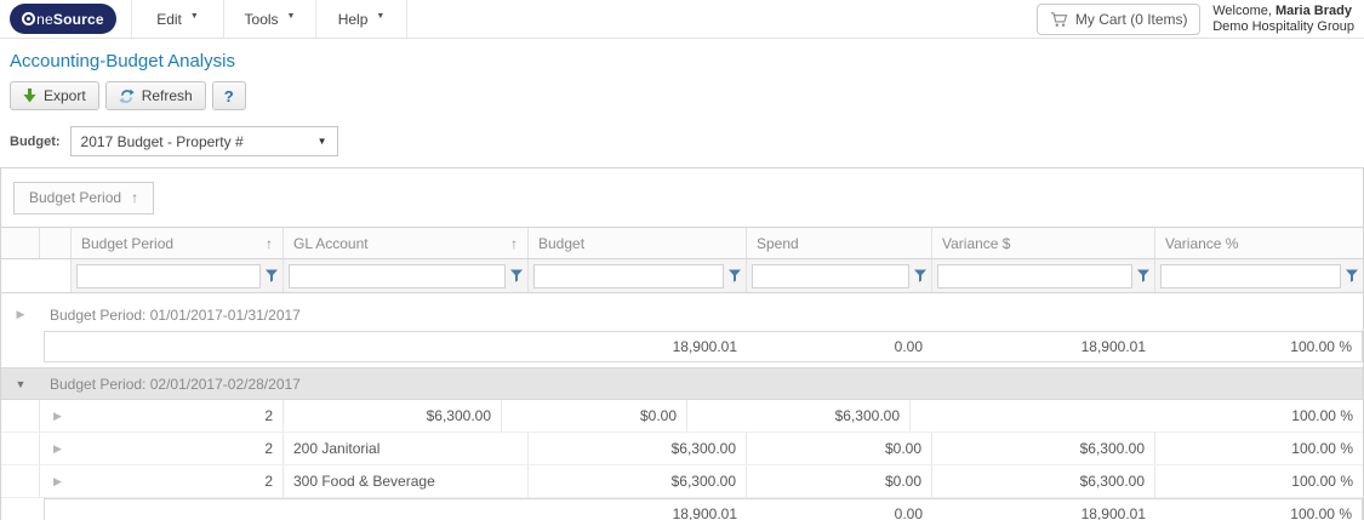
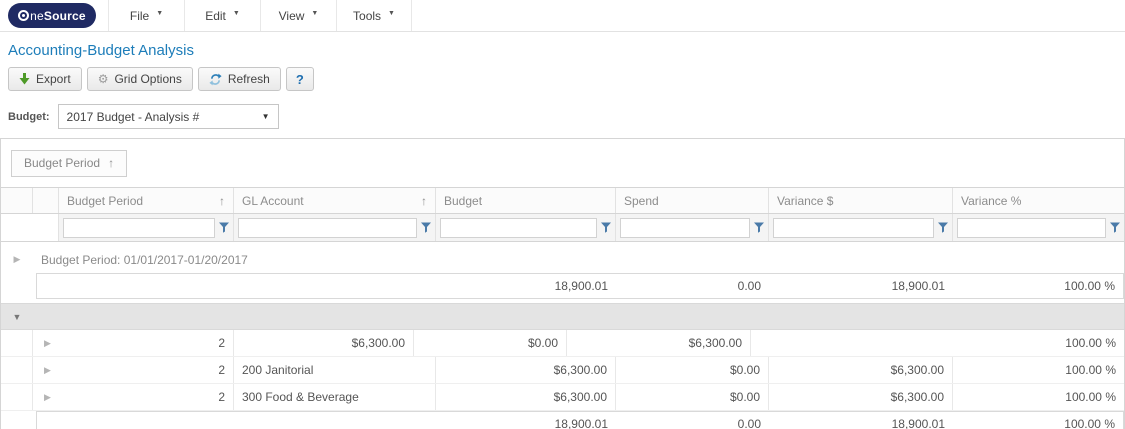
  ne
  Source
+ File
  Edit
+ View
  Tools
- Help
- My Cart (0 Items)
- Welcome, Maria Brady
- Demo Hospitality Group
  Accounting-Budget Analysis
  Export
+ ⚙
+ Grid Options
  Refresh
  ?
  Budget:
- 2017 Budget - Property #
+ 2017 Budget - Analysis #
  ▼
  Budget Period
  ↑
  Budget Period
  ↑
  GL Account
  ↑
  Budget
  Spend
  Variance $
  Variance %
  ▶
- Budget Period: 01/01/2017-01/31/2017
+ Budget Period: 01/01/2017-01/20/2017
  18,900.01
  0.00
  18,900.01
  100.00 %
  ▼
- Budget Period: 02/01/2017-02/28/2017
  ▶
  2
  $6,300.00
  $0.00
  $6,300.00
  100.00 %
  ▶
  2
  200 Janitorial
  $6,300.00
  $0.00
  $6,300.00
  100.00 %
  ▶
  2
  300 Food & Beverage
  $6,300.00
  $0.00
  $6,300.00
  100.00 %
  18,900.01
  0.00
  18,900.01
  100.00 %
